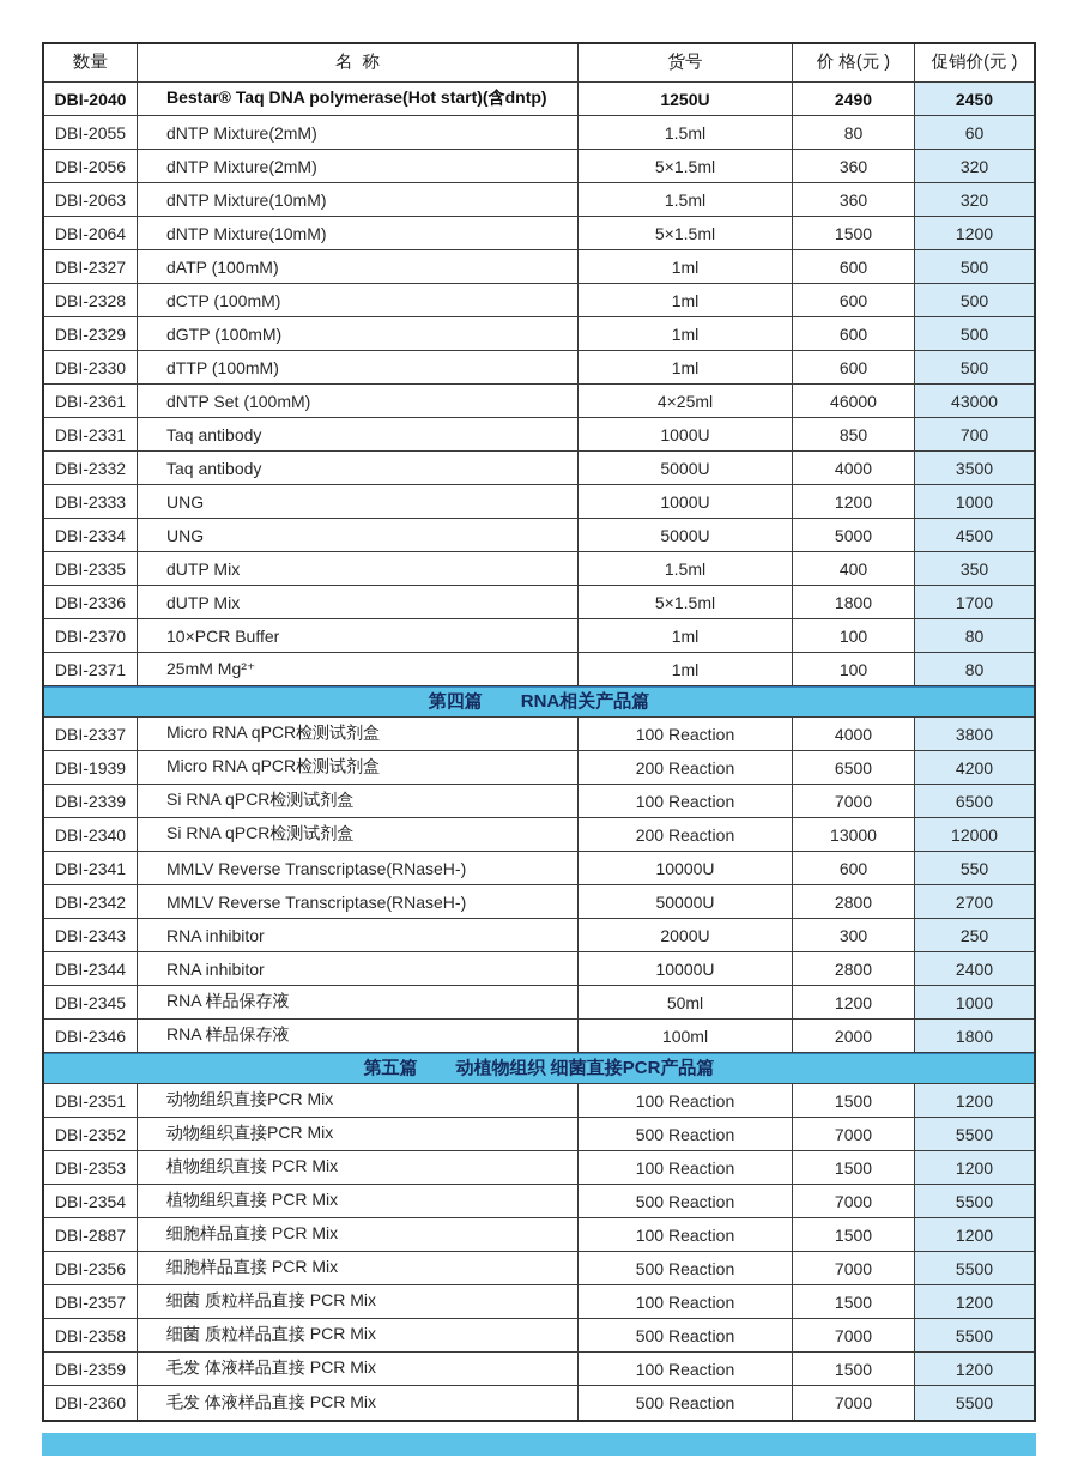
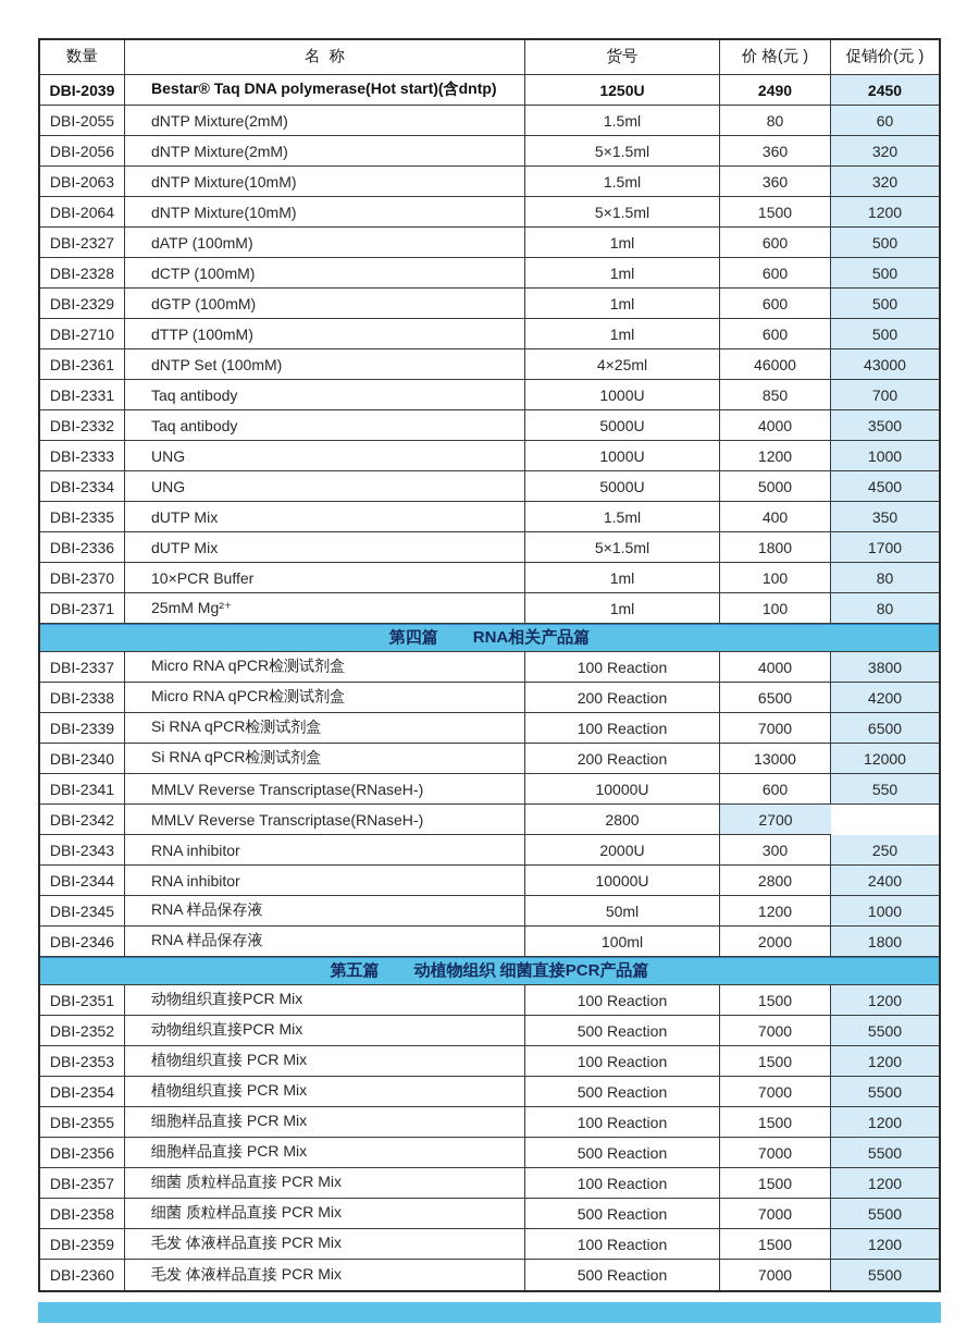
  数量
  名 称
  货号
  价 格(元 )
  促销价(元 )
- DBI-2040
+ DBI-2039
  Bestar® Taq DNA polymerase(Hot start)(含dntp)
  1250U
  2490
  2450
  DBI-2055
  dNTP Mixture(2mM)
  1.5ml
  80
  60
  DBI-2056
  dNTP Mixture(2mM)
  5×1.5ml
  360
  320
  DBI-2063
  dNTP Mixture(10mM)
  1.5ml
  360
  320
  DBI-2064
  dNTP Mixture(10mM)
  5×1.5ml
  1500
  1200
  DBI-2327
  dATP (100mM)
  1ml
  600
  500
  DBI-2328
  dCTP (100mM)
  1ml
  600
  500
  DBI-2329
  dGTP (100mM)
  1ml
  600
  500
- DBI-2330
+ DBI-2710
  dTTP (100mM)
  1ml
  600
  500
  DBI-2361
  dNTP Set (100mM)
  4×25ml
  46000
  43000
  DBI-2331
  Taq antibody
  1000U
  850
  700
  DBI-2332
  Taq antibody
  5000U
  4000
  3500
  DBI-2333
  UNG
  1000U
  1200
  1000
  DBI-2334
  UNG
  5000U
  5000
  4500
  DBI-2335
  dUTP Mix
  1.5ml
  400
  350
  DBI-2336
  dUTP Mix
  5×1.5ml
  1800
  1700
  DBI-2370
  10×PCR Buffer
  1ml
  100
  80
  DBI-2371
  25mM Mg²⁺
  1ml
  100
  80
  第四篇
  RNA相关产品篇
  DBI-2337
  Micro RNA qPCR检测试剂盒
  100 Reaction
  4000
  3800
- DBI-1939
+ DBI-2338
  Micro RNA qPCR检测试剂盒
  200 Reaction
  6500
  4200
  DBI-2339
  Si RNA qPCR检测试剂盒
  100 Reaction
  7000
  6500
  DBI-2340
  Si RNA qPCR检测试剂盒
  200 Reaction
  13000
  12000
  DBI-2341
  MMLV Reverse Transcriptase(RNaseH-)
  10000U
  600
  550
  DBI-2342
  MMLV Reverse Transcriptase(RNaseH-)
- 50000U
  2800
  2700
  DBI-2343
  RNA inhibitor
  2000U
  300
  250
  DBI-2344
  RNA inhibitor
  10000U
  2800
  2400
  DBI-2345
  RNA 样品保存液
  50ml
  1200
  1000
  DBI-2346
  RNA 样品保存液
  100ml
  2000
  1800
  第五篇
  动植物组织 细菌直接PCR产品篇
  DBI-2351
  动物组织直接PCR Mix
  100 Reaction
  1500
  1200
  DBI-2352
  动物组织直接PCR Mix
  500 Reaction
  7000
  5500
  DBI-2353
  植物组织直接 PCR Mix
  100 Reaction
  1500
  1200
  DBI-2354
  植物组织直接 PCR Mix
  500 Reaction
  7000
  5500
- DBI-2887
+ DBI-2355
  细胞样品直接 PCR Mix
  100 Reaction
  1500
  1200
  DBI-2356
  细胞样品直接 PCR Mix
  500 Reaction
  7000
  5500
  DBI-2357
  细菌 质粒样品直接 PCR Mix
  100 Reaction
  1500
  1200
  DBI-2358
  细菌 质粒样品直接 PCR Mix
  500 Reaction
  7000
  5500
  DBI-2359
  毛发 体液样品直接 PCR Mix
  100 Reaction
  1500
  1200
  DBI-2360
  毛发 体液样品直接 PCR Mix
  500 Reaction
  7000
  5500
